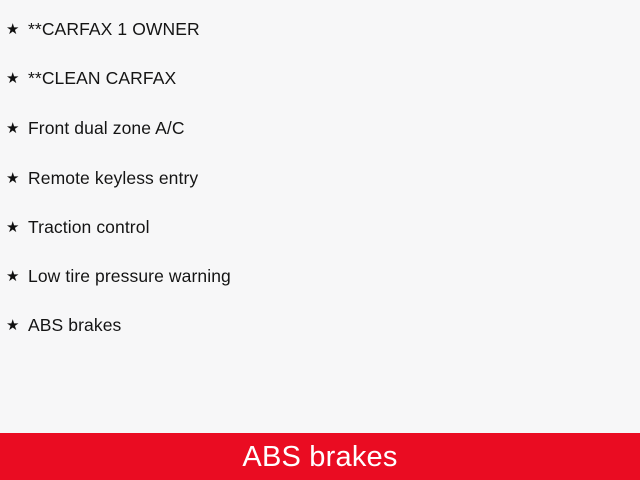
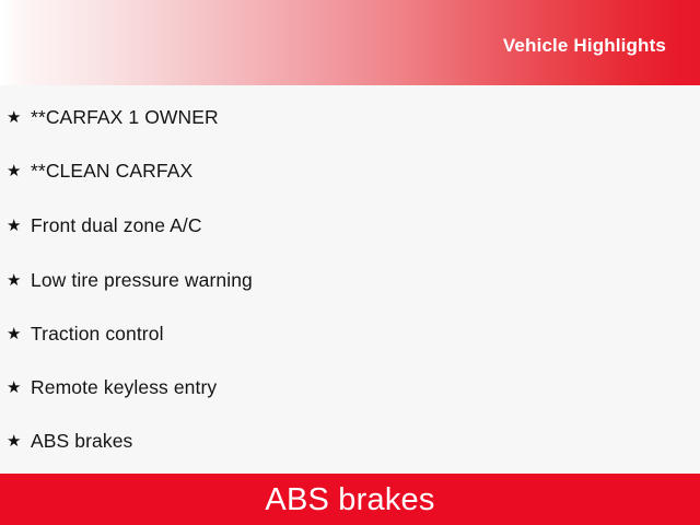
+ Vehicle Highlights
  ★
  **CARFAX 1 OWNER
  ★
  **CLEAN CARFAX
  ★
  Front dual zone A/C
  ★
- Remote keyless entry
+ Low tire pressure warning
  ★
  Traction control
  ★
- Low tire pressure warning
+ Remote keyless entry
  ★
  ABS brakes
  ABS brakes
